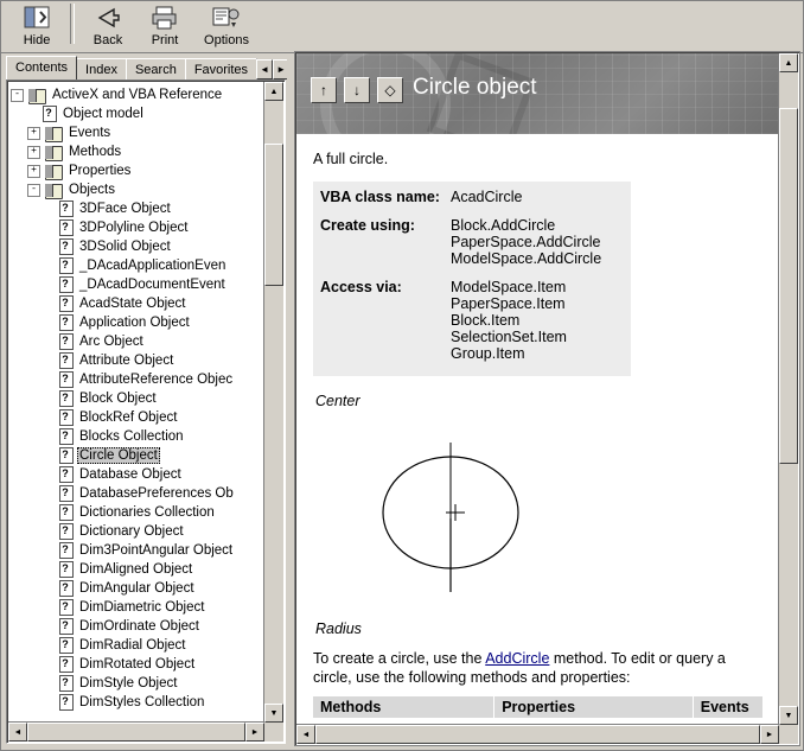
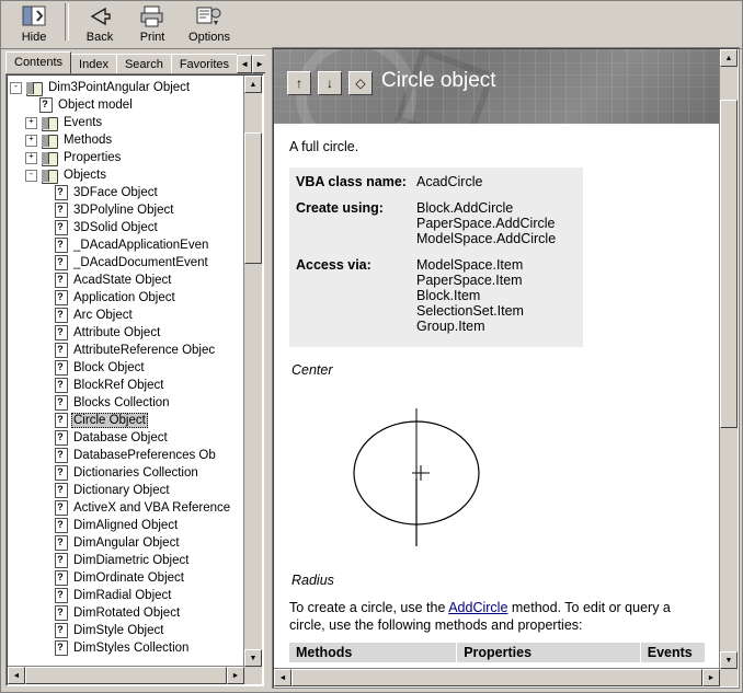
  Hide
  Back
  Print
  Options
  Contents
  Index
  Search
  Favorites
  ◄
  ►
  -
- ActiveX and VBA Reference
+ Dim3PointAngular Object
  ?
  Object model
  +
  Events
  +
  Methods
  +
  Properties
  -
  Objects
  ?
  3DFace Object
  ?
  3DPolyline Object
  ?
  3DSolid Object
  ?
  _DAcadApplicationEven
  ?
  _DAcadDocumentEvent
  ?
  AcadState Object
  ?
  Application Object
  ?
  Arc Object
  ?
  Attribute Object
  ?
  AttributeReference Objec
  ?
  Block Object
  ?
  BlockRef Object
  ?
  Blocks Collection
  ?
  Circle Object
  ?
  Database Object
  ?
  DatabasePreferences Ob
  ?
  Dictionaries Collection
  ?
  Dictionary Object
  ?
- Dim3PointAngular Object
+ ActiveX and VBA Reference
  ?
  DimAligned Object
  ?
  DimAngular Object
  ?
  DimDiametric Object
  ?
  DimOrdinate Object
  ?
  DimRadial Object
  ?
  DimRotated Object
  ?
  DimStyle Object
  ?
  DimStyles Collection
  ↑
  ↓
  ◇
  Circle object
  A full circle.
  VBA class name:
  AcadCircle
  Create using:
  Block.AddCircle
  PaperSpace.AddCircle
  ModelSpace.AddCircle
  Access via:
  ModelSpace.Item
  PaperSpace.Item
  Block.Item
  SelectionSet.Item
  Group.Item
  Center
  Radius
  To create a circle, use the AddCircle method. To edit or query a circle, use the following methods and properties:
  Methods	Properties	Events
